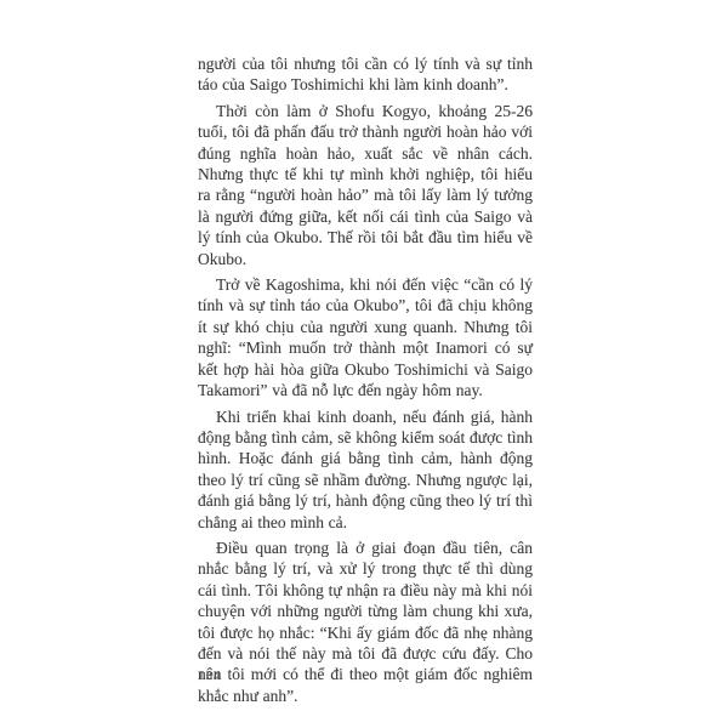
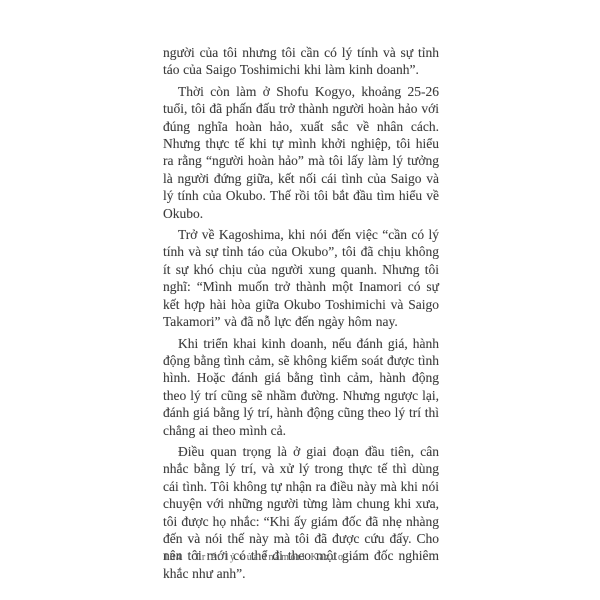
  người của tôi nhưng tôi cần có lý tính và sự tỉnh táo của Saigo Toshimichi khi làm kinh doanh”.
  Thời còn làm ở Shofu Kogyo, khoảng 25-26 tuổi, tôi đã phấn đấu trở thành người hoàn hảo với đúng nghĩa hoàn hảo, xuất sắc về nhân cách. Nhưng thực tế khi tự mình khởi nghiệp, tôi hiểu ra rằng “người hoàn hảo” mà tôi lấy làm lý tưởng là người đứng giữa, kết nối cái tình của Saigo và lý tính của Okubo. Thế rồi tôi bắt đầu tìm hiểu về Okubo.
  Trở về Kagoshima, khi nói đến việc “cần có lý tính và sự tỉnh táo của Okubo”, tôi đã chịu không ít sự khó chịu của người xung quanh. Nhưng tôi nghĩ: “Mình muốn trở thành một Inamori có sự kết hợp hài hòa giữa Okubo Toshimichi và Saigo Takamori” và đã nỗ lực đến ngày hôm nay.
  Khi triển khai kinh doanh, nếu đánh giá, hành động bằng tình cảm, sẽ không kiểm soát được tình hình. Hoặc đánh giá bằng tình cảm, hành động theo lý trí cũng sẽ nhầm đường. Nhưng ngược lại, đánh giá bằng lý trí, hành động cũng theo lý trí thì chẳng ai theo mình cả.
  Điều quan trọng là ở giai đoạn đầu tiên, cân nhắc bằng lý trí, và xử lý trong thực tế thì dùng cái tình. Tôi không tự nhận ra điều này mà khi nói chuyện với những người từng làm chung khi xưa, tôi được họ nhắc: “Khi ấy giám đốc đã nhẹ nhàng đến và nói thế này mà tôi đã được cứu đấy. Cho nên tôi mới có thể đi theo một giám đốc nghiêm khắc như anh”.
  134
+ Triết lý của Inamori Kazuo
